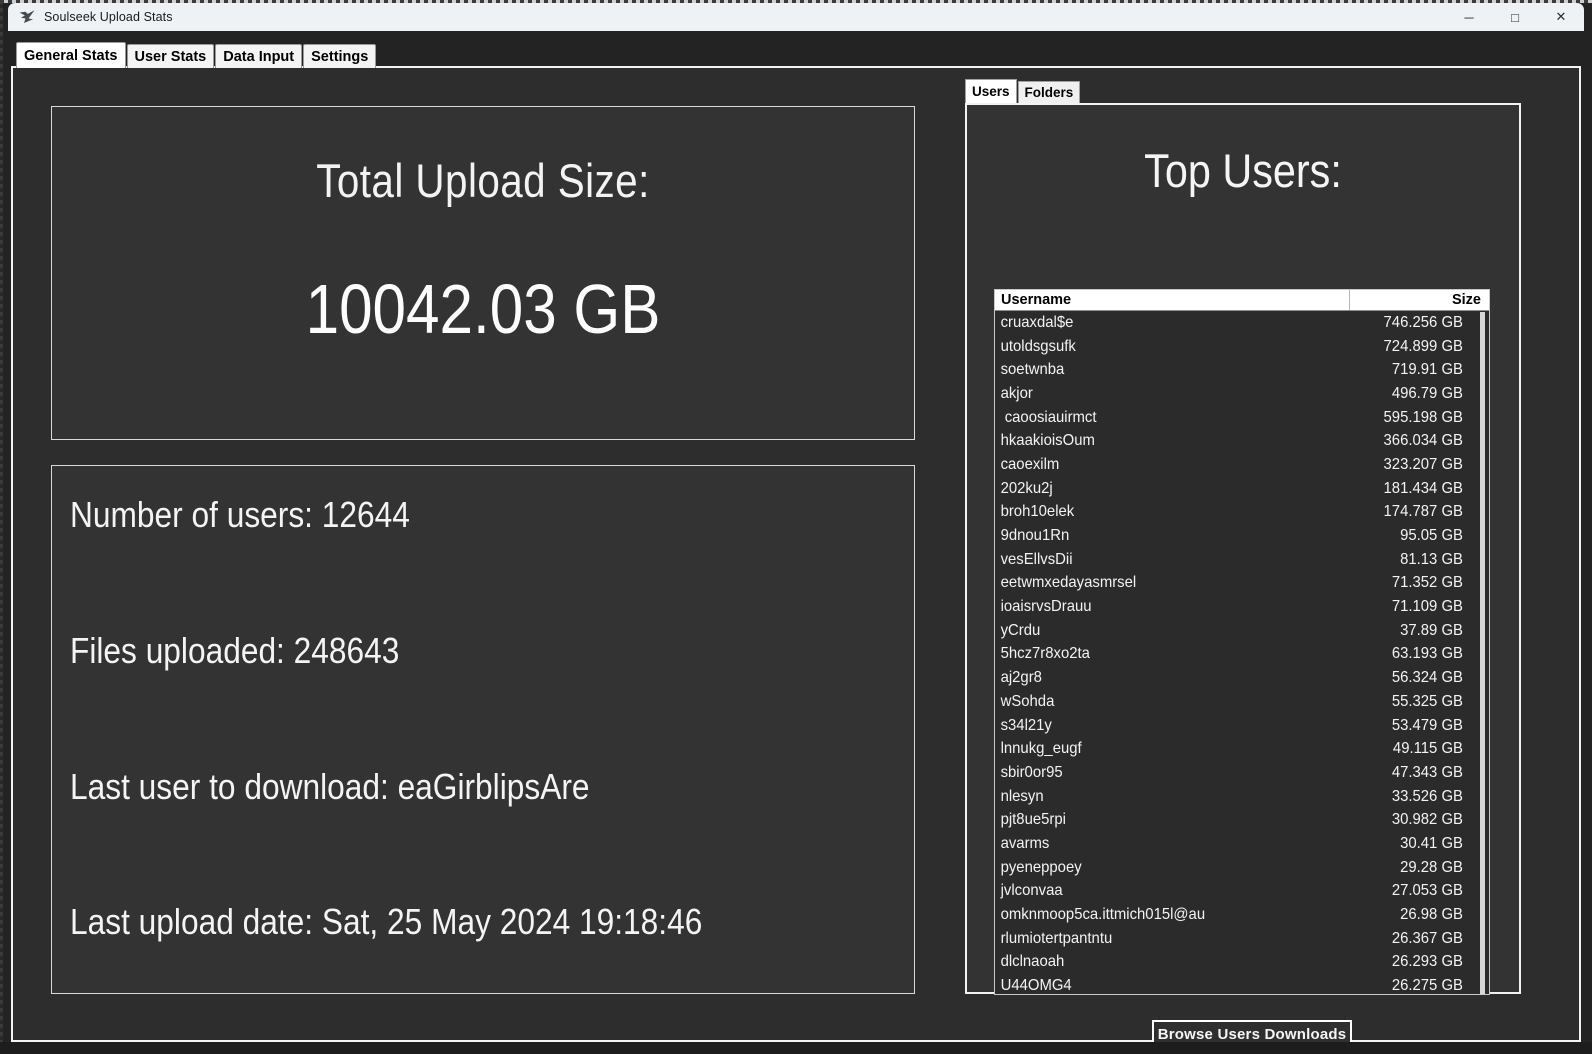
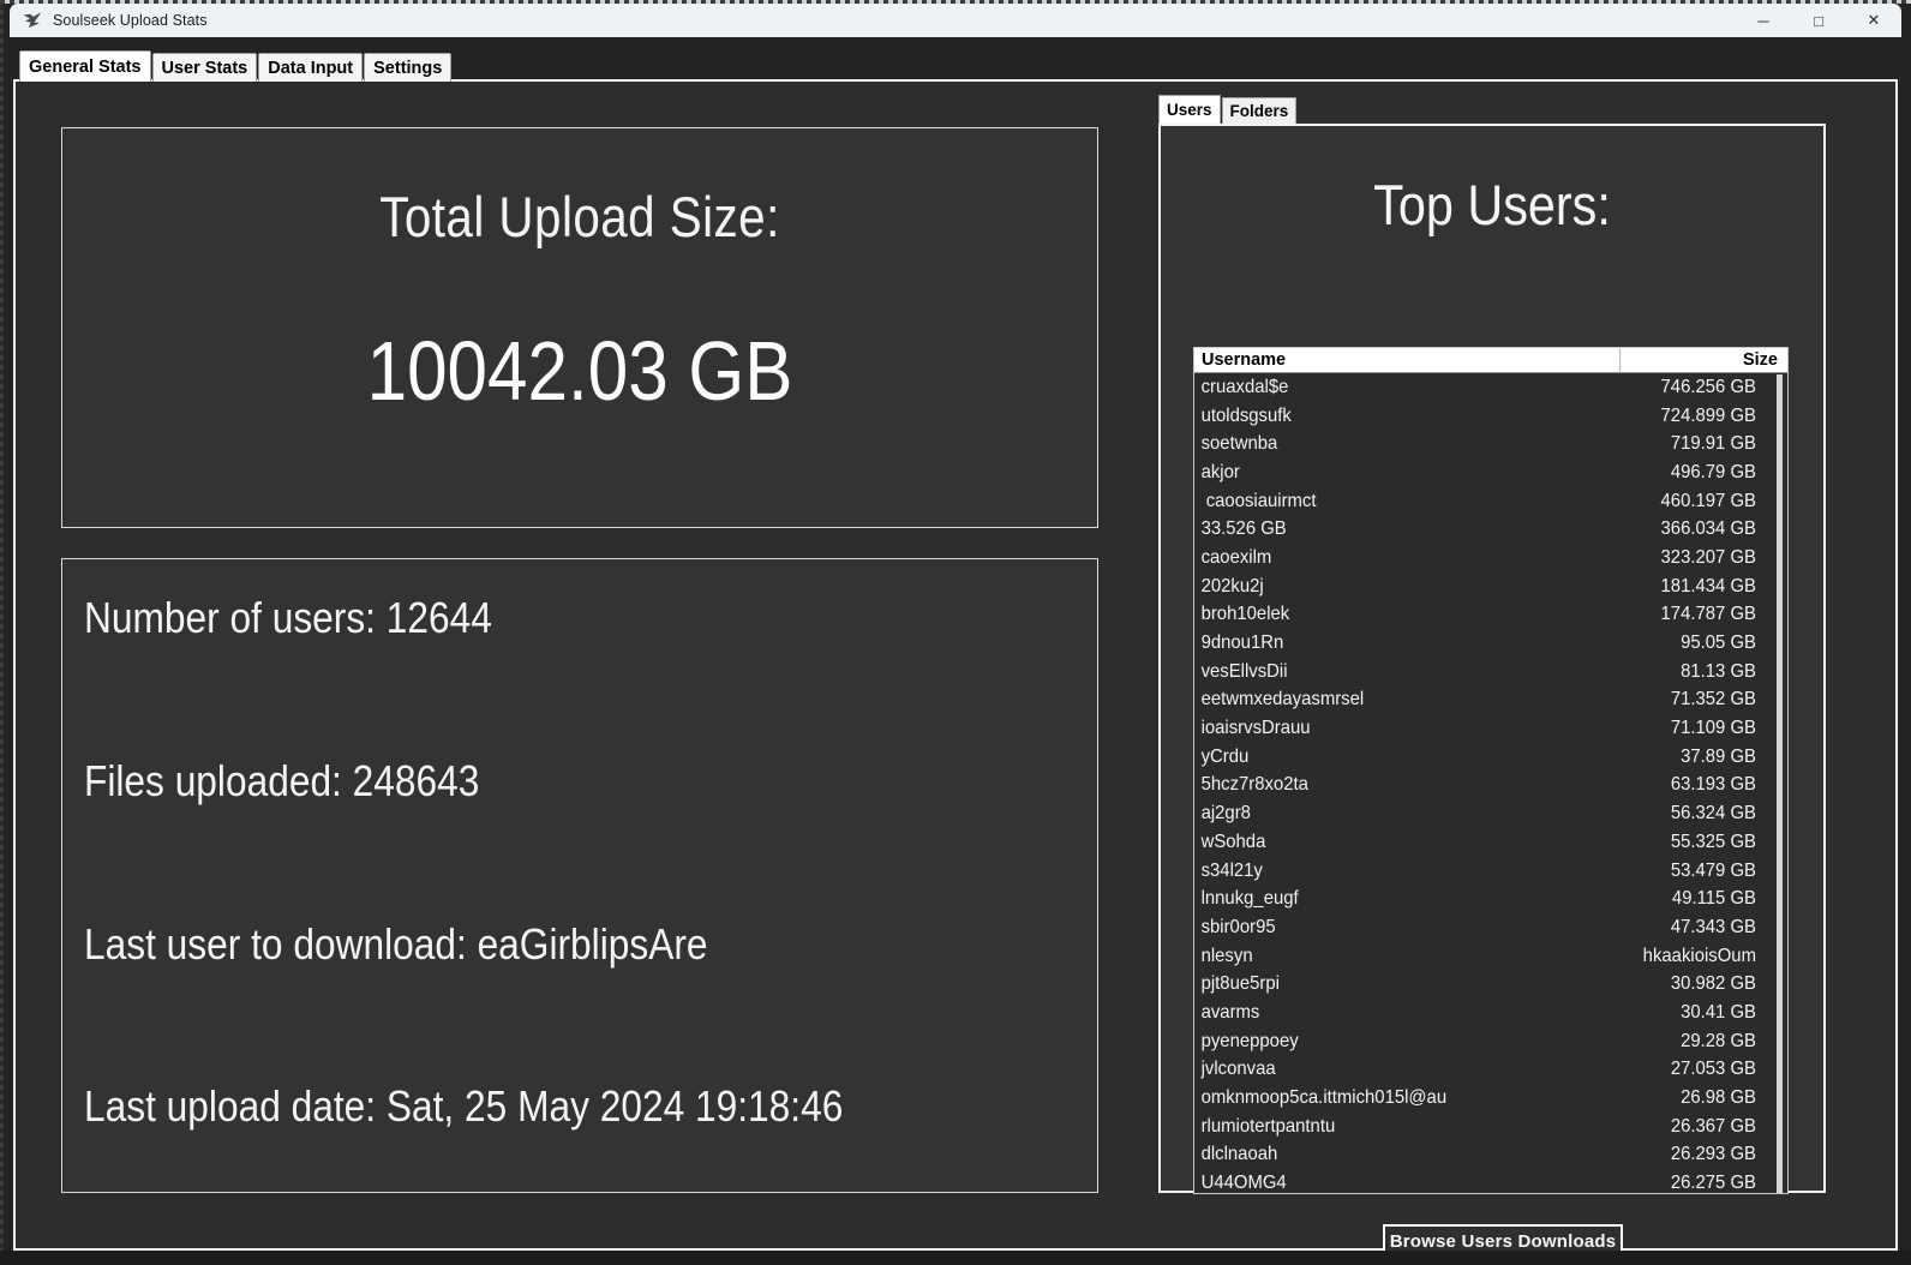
  Soulseek Upload Stats
  ─
  □
  ✕
  General Stats
  User Stats
  Data Input
  Settings
  Total Upload Size:
  10042.03 GB
  Number of users: 12644
  Files uploaded: 248643
  Last user to download: eaGirblipsAre
  Last upload date: Sat, 25 May 2024 19:18:46
  Users
  Folders
  Top Users:
  Username
  Size
  cruaxdal$e
  746.256 GB
  utoldsgsufk
  724.899 GB
  soetwnba
  719.91 GB
  akjor
  496.79 GB
  caoosiauirmct
- 595.198 GB
+ 460.197 GB
- hkaakioisOum
+ 33.526 GB
  366.034 GB
  caoexilm
  323.207 GB
  202ku2j
  181.434 GB
  broh10elek
  174.787 GB
  9dnou1Rn
  95.05 GB
  vesEllvsDii
  81.13 GB
  eetwmxedayasmrsel
  71.352 GB
  ioaisrvsDrauu
  71.109 GB
  yCrdu
  37.89 GB
  5hcz7r8xo2ta
  63.193 GB
  aj2gr8
  56.324 GB
  wSohda
  55.325 GB
  s34l21y
  53.479 GB
  lnnukg_eugf
  49.115 GB
  sbir0or95
  47.343 GB
  nlesyn
- 33.526 GB
+ hkaakioisOum
  pjt8ue5rpi
  30.982 GB
  avarms
  30.41 GB
  pyeneppoey
  29.28 GB
  jvlconvaa
  27.053 GB
  omknmoop5ca.ittmich015l@au
  26.98 GB
  rlumiotertpantntu
  26.367 GB
  dlclnaoah
  26.293 GB
  U44OMG4
  26.275 GB
  Browse Users Downloads
